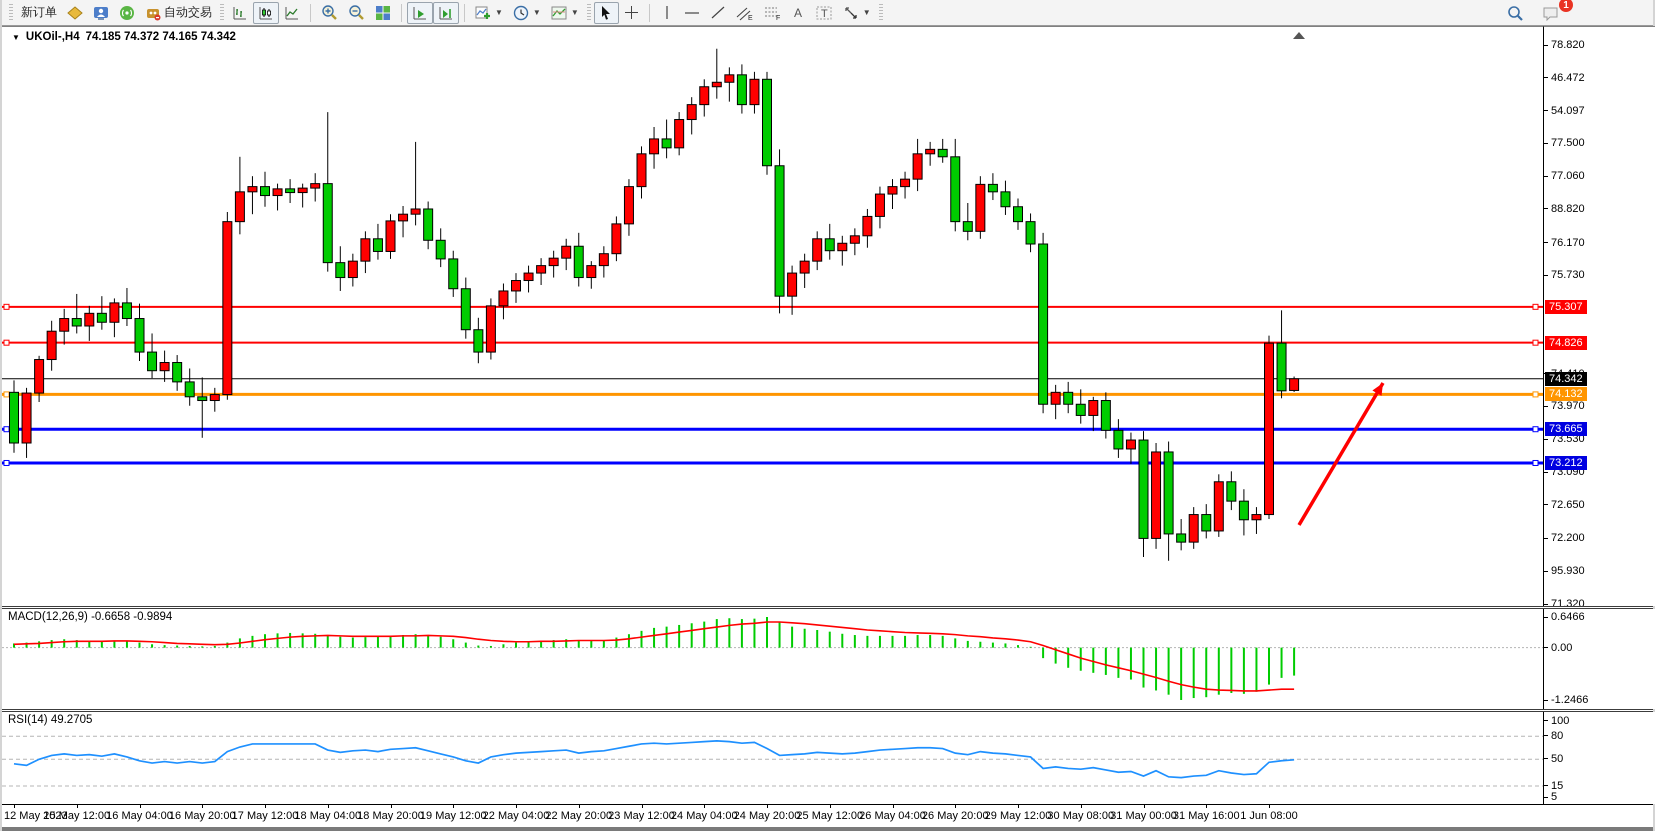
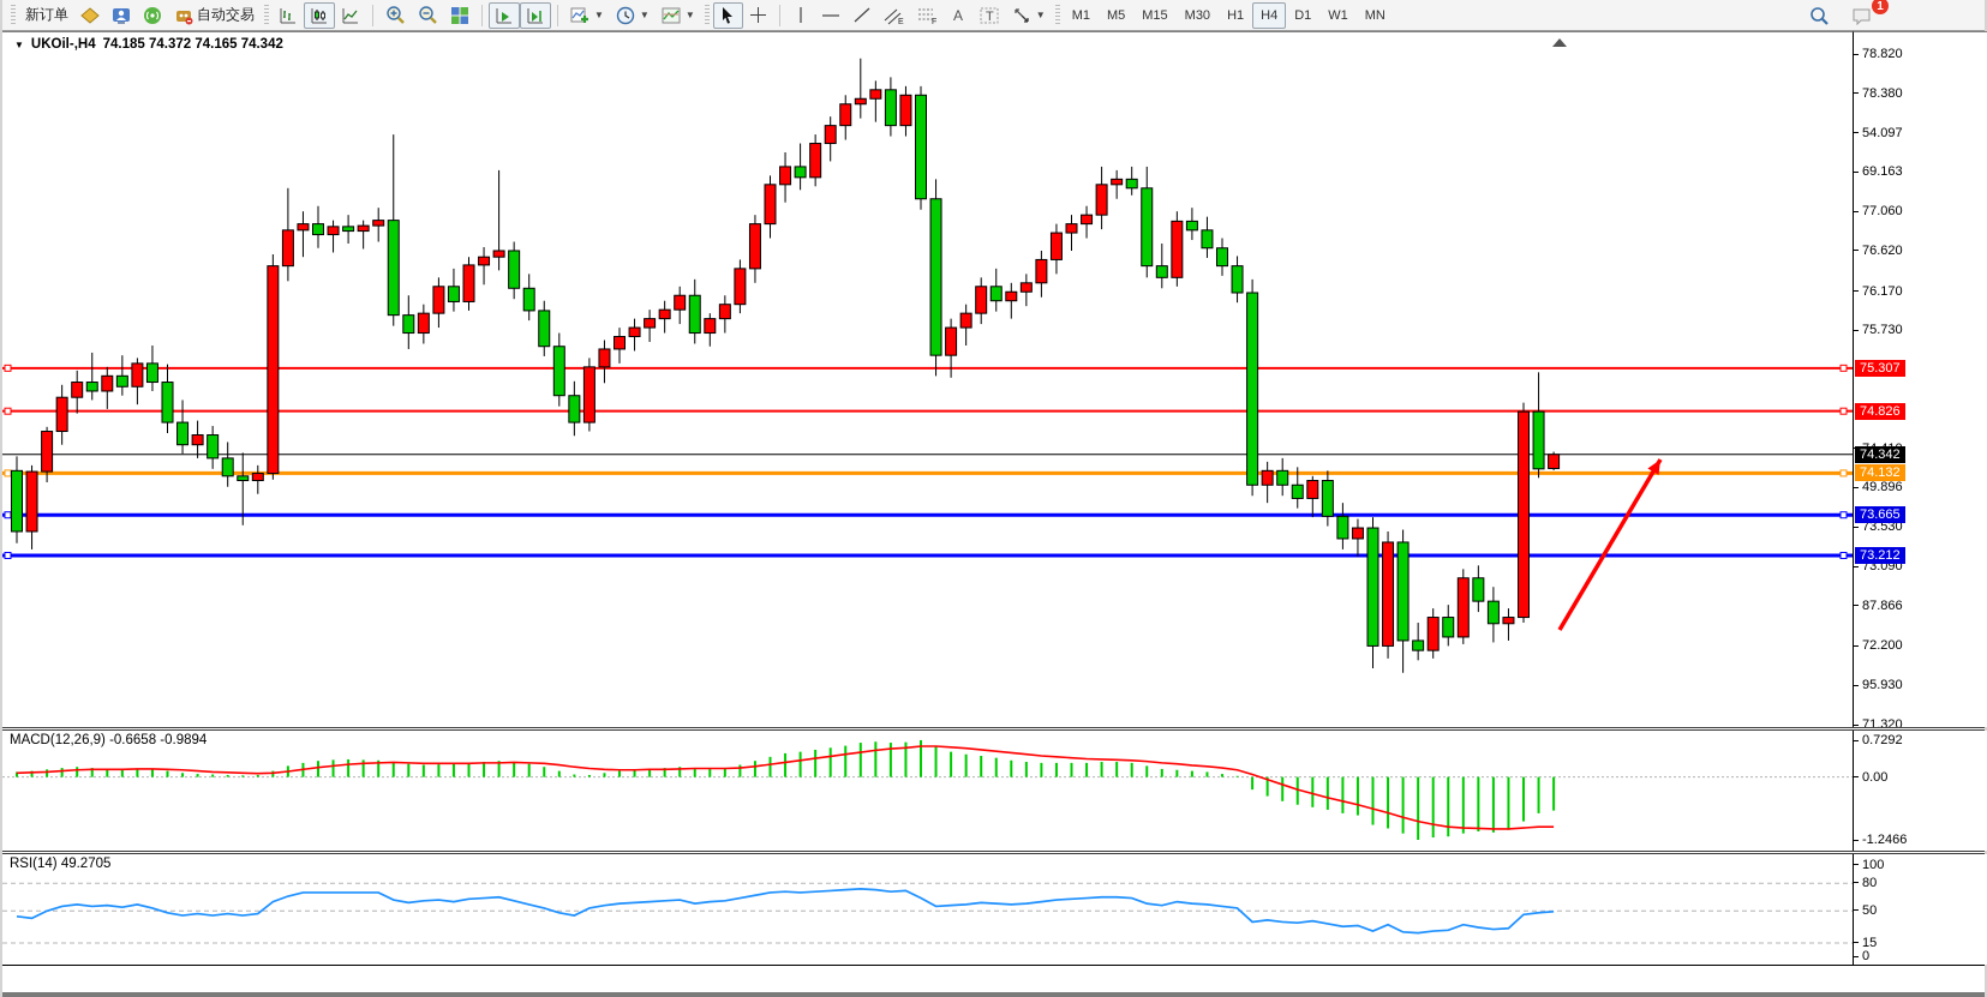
  新订单
  自动交易
  ▼
  ▼
  ▼
  A
  T
  ▼
+ M1
+ M5
+ M15
+ M30
+ H1
+ H4
+ D1
+ W1
+ MN
  1
  78.820
- 46.472
+ 78.380
  54.097
- 77.500
+ 69.163
  77.060
- 88.820
+ 76.620
  76.170
  75.730
- 73.970
+ 49.896
  73.530
  73.090
- 72.650
+ 87.866
  72.200
  95.930
  71.320
  75.307
  74.826
  74.342
  74.132
  73.665
  73.212
  ▼
  UKOil-,H4
  74.185 74.372 74.165 74.342
- 0.6466
+ 0.7292
  0.00
  -1.2466
  MACD(12,26,9) -0.6658 -0.9894
  100
  80
  50
  15
- 5
+ 0
  RSI(14) 49.2705
- 12 May 2023
- 15 May 12:00
- 16 May 04:00
- 16 May 20:00
- 17 May 12:00
- 18 May 04:00
- 18 May 20:00
- 19 May 12:00
- 22 May 04:00
- 22 May 20:00
- 23 May 12:00
- 24 May 04:00
- 24 May 20:00
- 25 May 12:00
- 26 May 04:00
- 26 May 20:00
- 29 May 12:00
- 30 May 08:00
- 31 May 00:00
- 31 May 16:00
- 1 Jun 08:00
